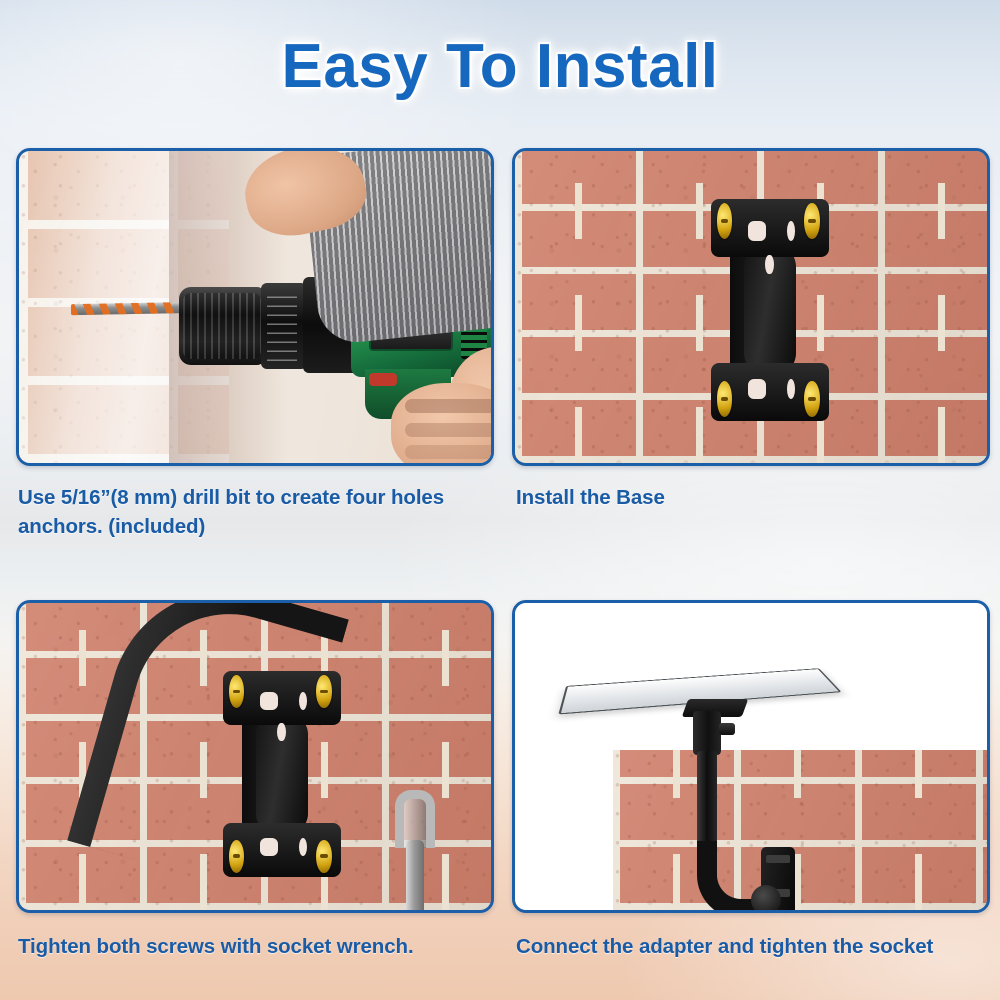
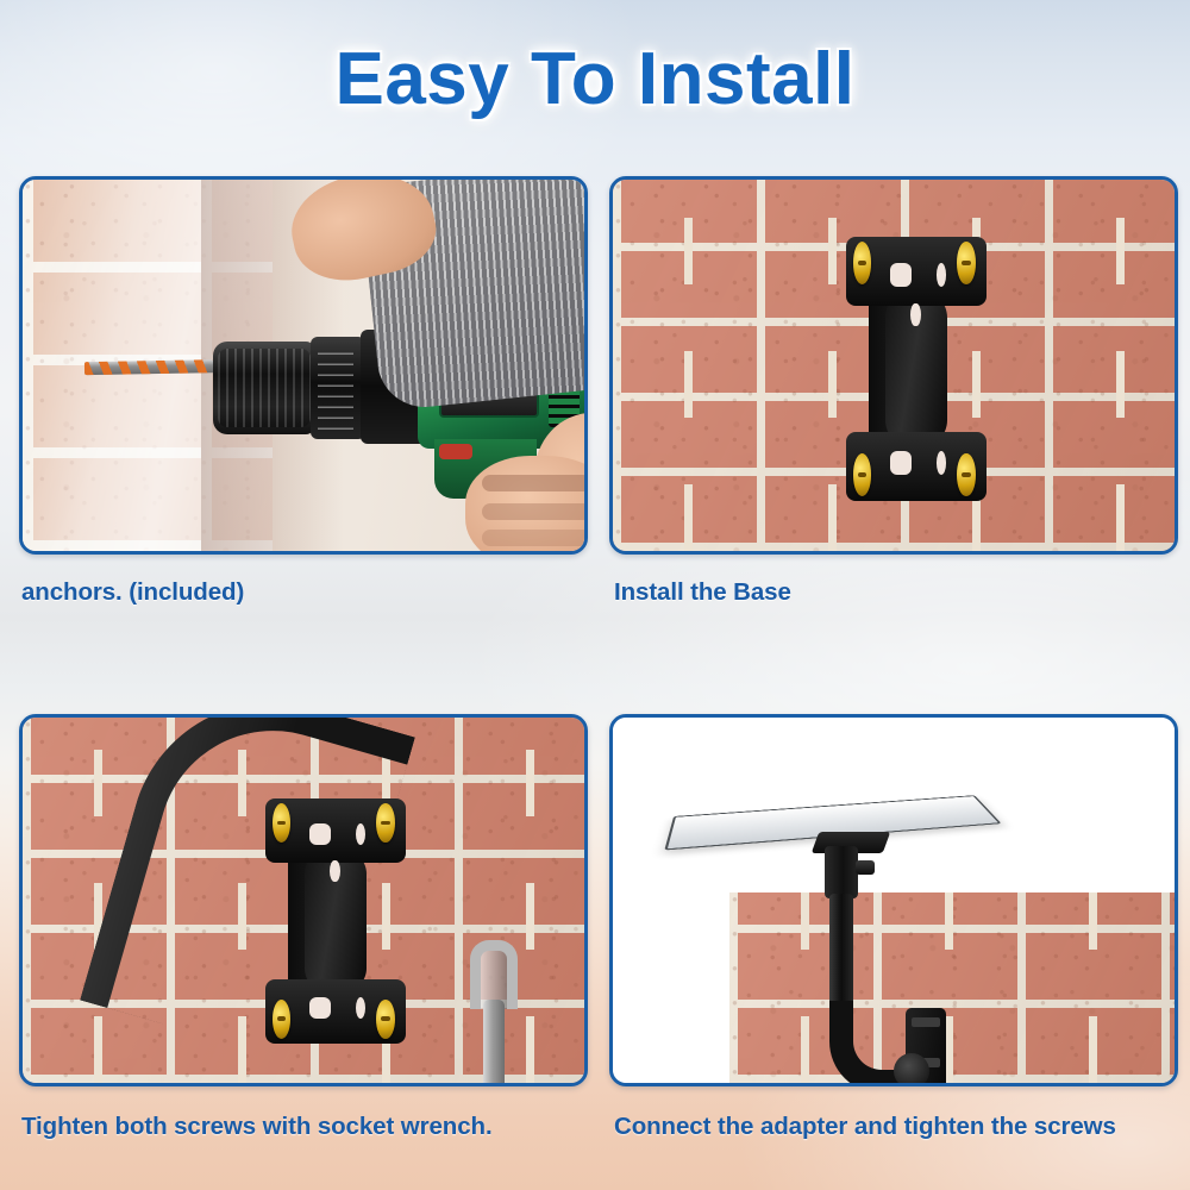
  Easy To Install
- Use 5/16”(8 mm) drill bit to create four holes
  anchors. (included)
  Install the Base
  Tighten both screws with socket wrench.
- Connect the adapter and tighten the socket
+ Connect the adapter and tighten the screws
